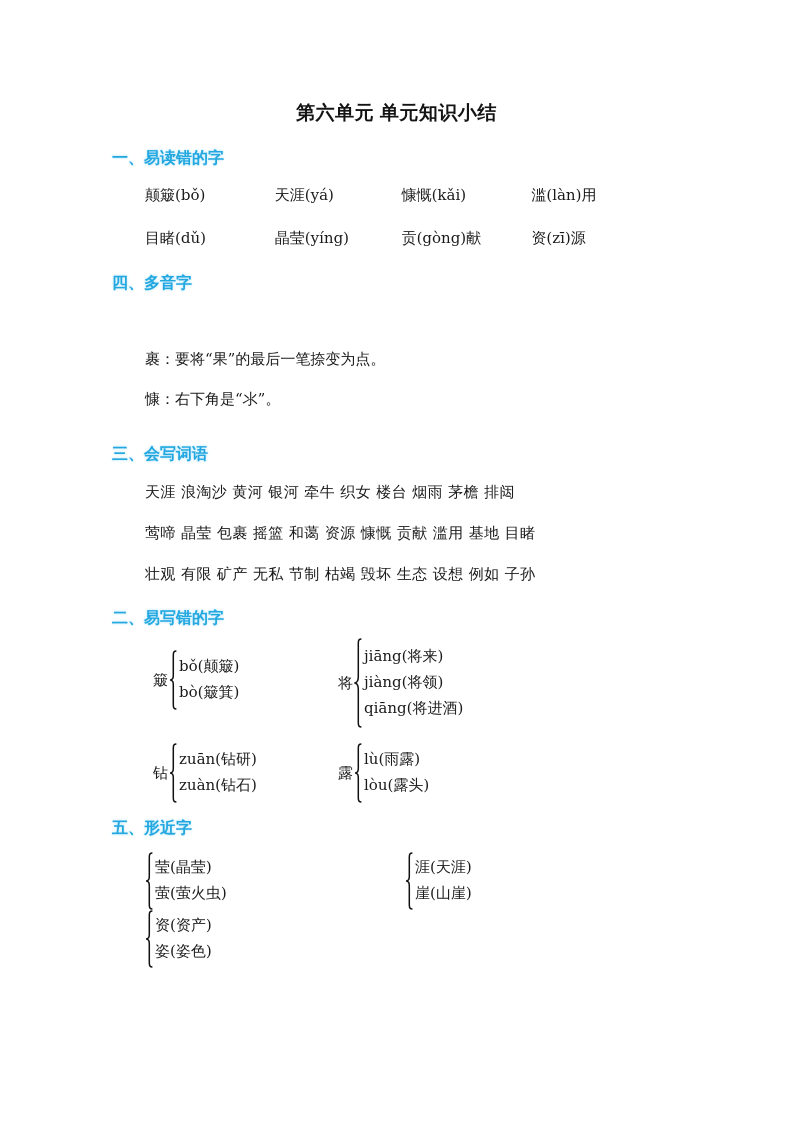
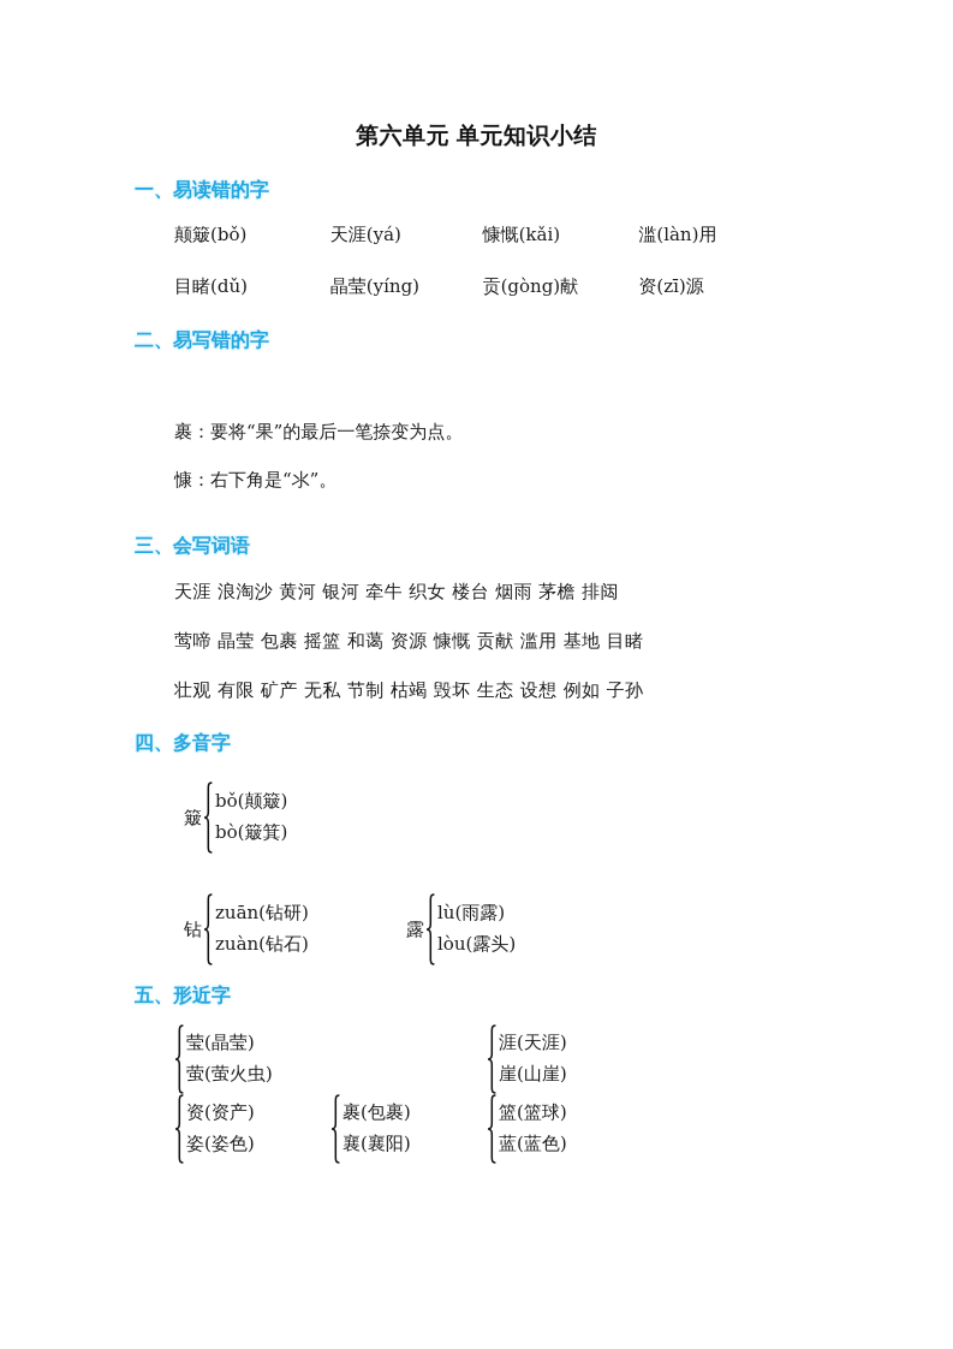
  第六单元 单元知识小结
  一、易读错的字
  颠簸(bǒ) 天涯(yá) 慷慨(kǎi) 滥(làn)用
  目睹(dǔ) 晶莹(yíng) 贡(gòng)献 资(zī)源
- 四、多音字
+ 二、易写错的字
  裹：要将“果”的最后一笔捺变为点。
  慷：右下角是“氺”。
  三、会写词语
  天涯 浪淘沙 黄河 银河 牵牛 织女 楼台 烟雨 茅檐 排闼
  莺啼 晶莹 包裹 摇篮 和蔼 资源 慷慨 贡献 滥用 基地 目睹
  壮观 有限 矿产 无私 节制 枯竭 毁坏 生态 设想 例如 子孙
- 二、易写错的字
+ 四、多音字
  簸
  bǒ(颠簸)
  bò(簸箕)
- 将
- jiāng(将来)
- jiàng(将领)
- qiāng(将进酒)
  钻
  zuān(钻研)
  zuàn(钻石)
  露
  lù(雨露)
  lòu(露头)
  五、形近字
  莹(晶莹)
  萤(萤火虫)
  涯(天涯)
  崖(山崖)
  资(资产)
  姿(姿色)
+ 裹(包裹)
+ 襄(襄阳)
+ 篮(篮球)
+ 蓝(蓝色)
